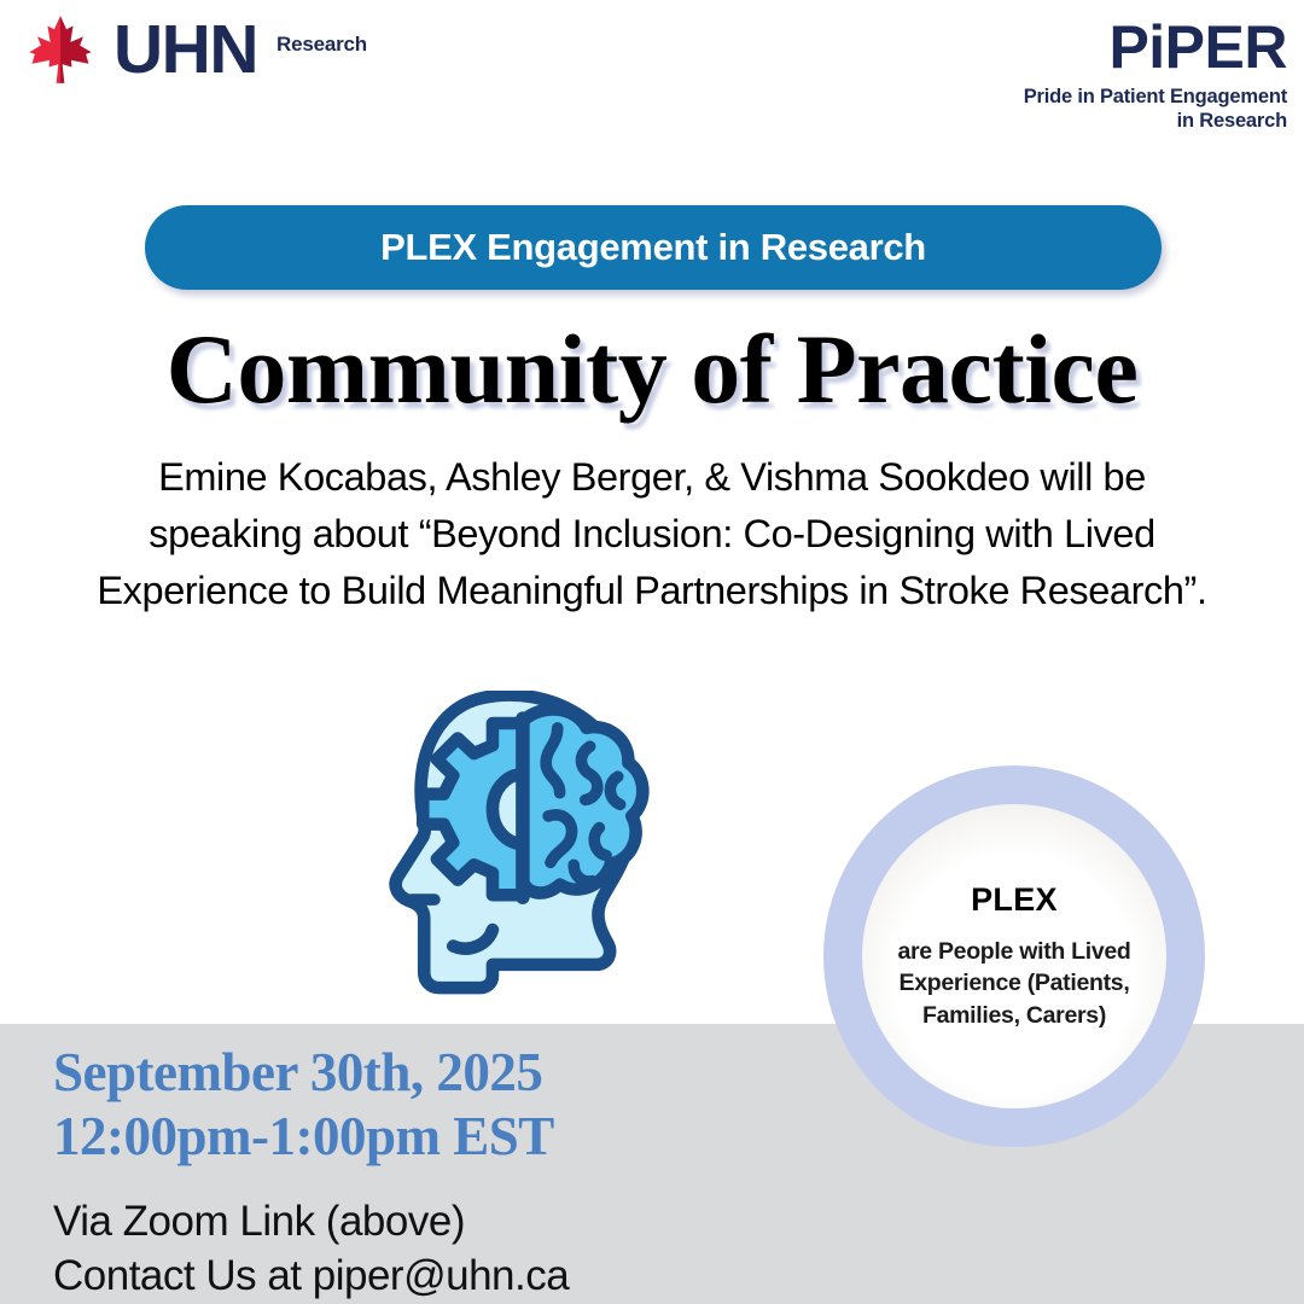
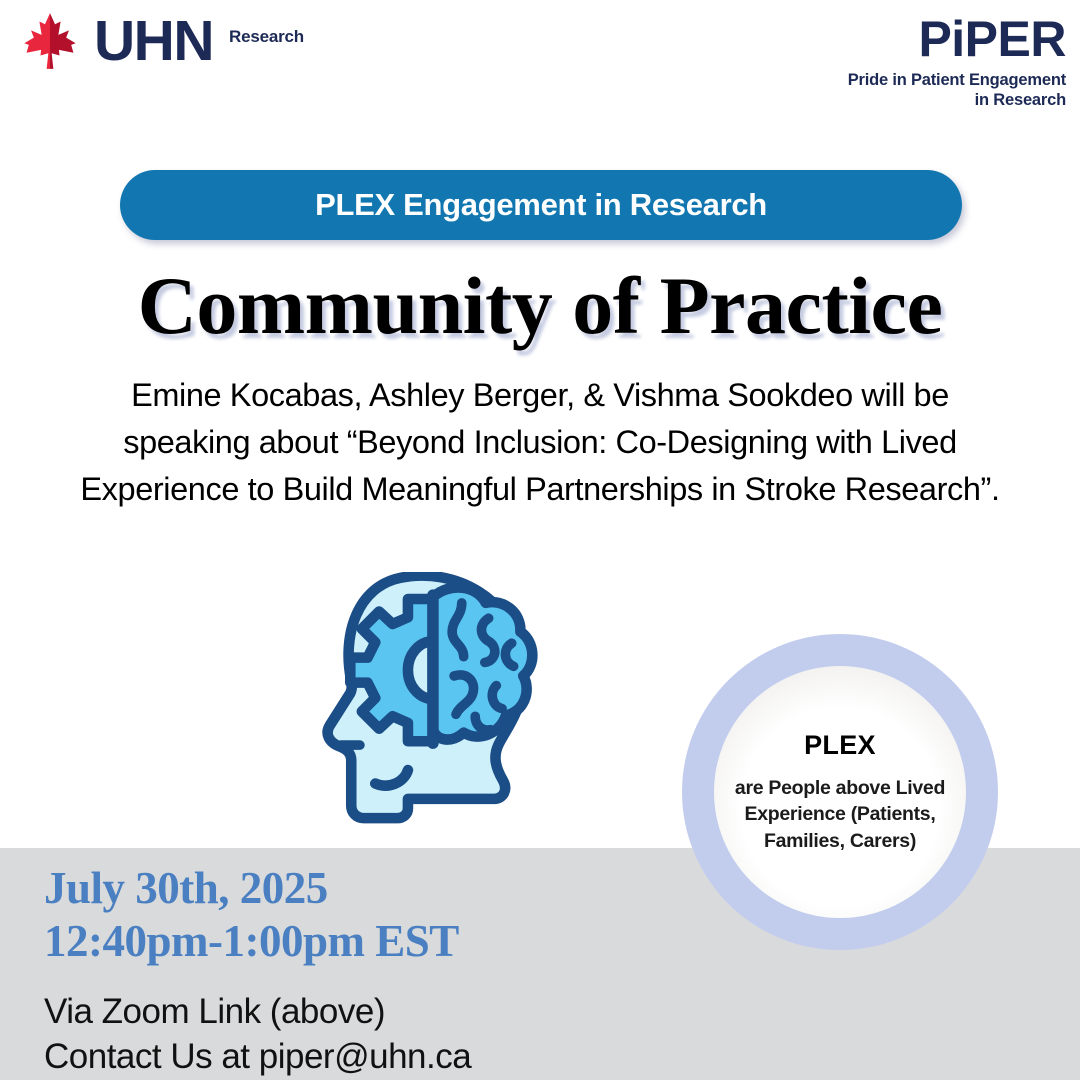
  UHN
  Research
  PiPER
  Pride in Patient Engagement
  in Research
  PLEX Engagement in Research
  Community of Practice
  Emine Kocabas, Ashley Berger, & Vishma Sookdeo will be speaking about “Beyond Inclusion: Co-Designing with Lived Experience to Build Meaningful Partnerships in Stroke Research”.
  PLEX
- are People with Lived Experience (Patients, Families, Carers)
+ are People above Lived Experience (Patients, Families, Carers)
- September 30th, 2025
+ July 30th, 2025
- 12:00pm-1:00pm EST
+ 12:40pm-1:00pm EST
  Via Zoom Link (above)
  Contact Us at piper@uhn.ca
